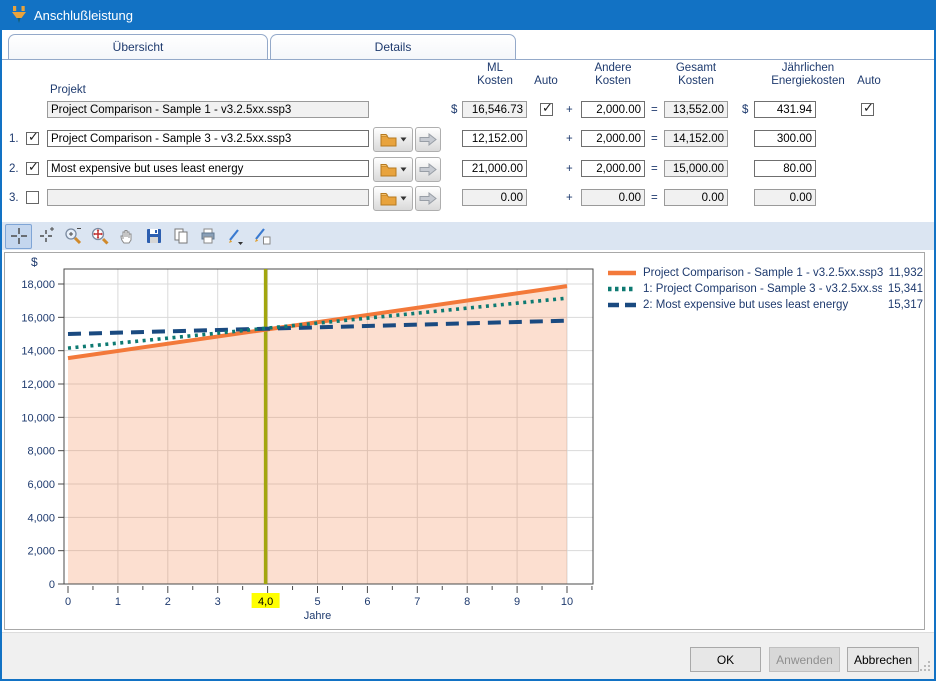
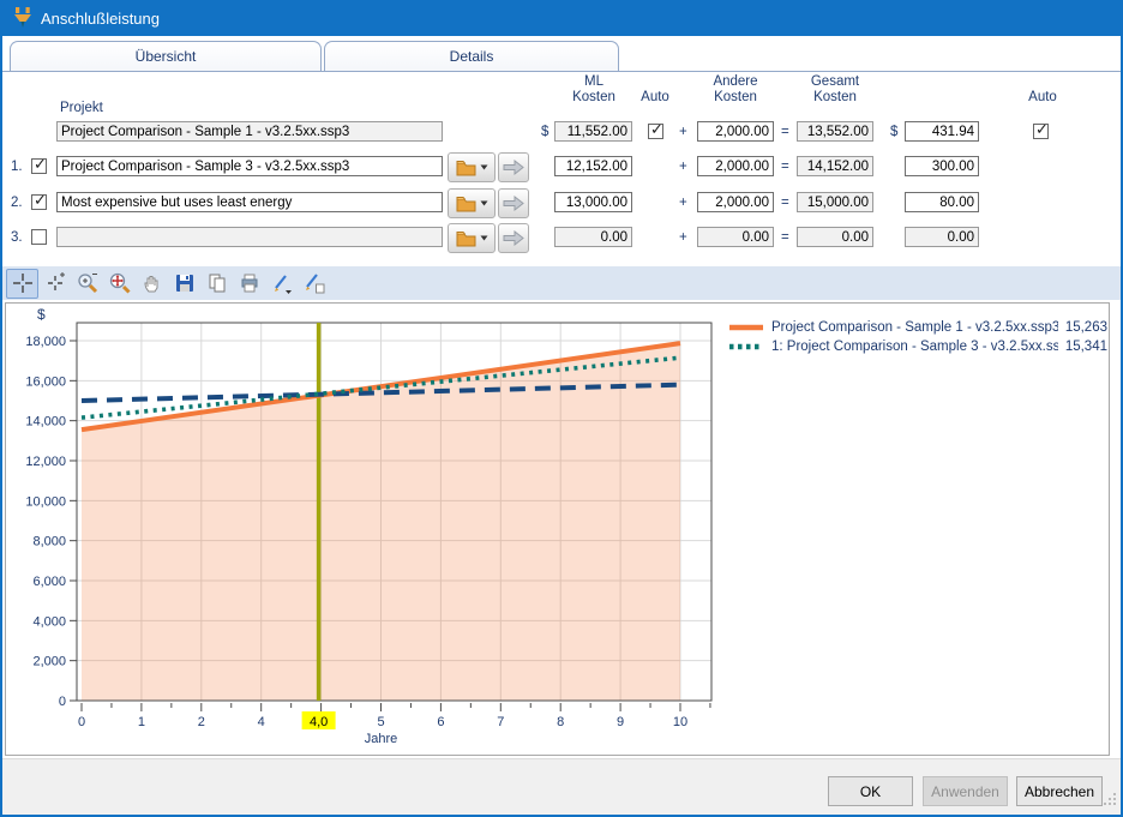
  Anschlußleistung
  Übersicht
  Details
  Projekt
  ML
  Kosten
  Auto
  Andere
  Kosten
  Gesamt
  Kosten
- Jährlichen
- Energiekosten
  Auto
  Project Comparison - Sample 1 - v3.2.5xx.ssp3
  $
- 16,546.73
+ 11,552.00
  +
  2,000.00
  =
  13,552.00
  $
  431.94
  1.
  Project Comparison - Sample 3 - v3.2.5xx.ssp3
  12,152.00
  +
  2,000.00
  =
  14,152.00
  300.00
  2.
  Most expensive but uses least energy
- 21,000.00
+ 13,000.00
  +
  2,000.00
  =
  15,000.00
  80.00
  3.
  0.00
  +
  0.00
  =
  0.00
  0.00
  $
  0
  2,000
  4,000
  6,000
  8,000
  10,000
  12,000
  14,000
  16,000
  18,000
  0
  1
  2
- 3
+ 4
  5
  6
  7
  8
  9
  10
  4,0
  Jahre
  Project Comparison - Sample 1 - v3.2.5xx.ssp3
- 11,932
+ 15,263
  1: Project Comparison - Sample 3 - v3.2.5xx.ss
  15,341
- 2: Most expensive but uses least energy
- 15,317
  OK
  Anwenden
  Abbrechen
